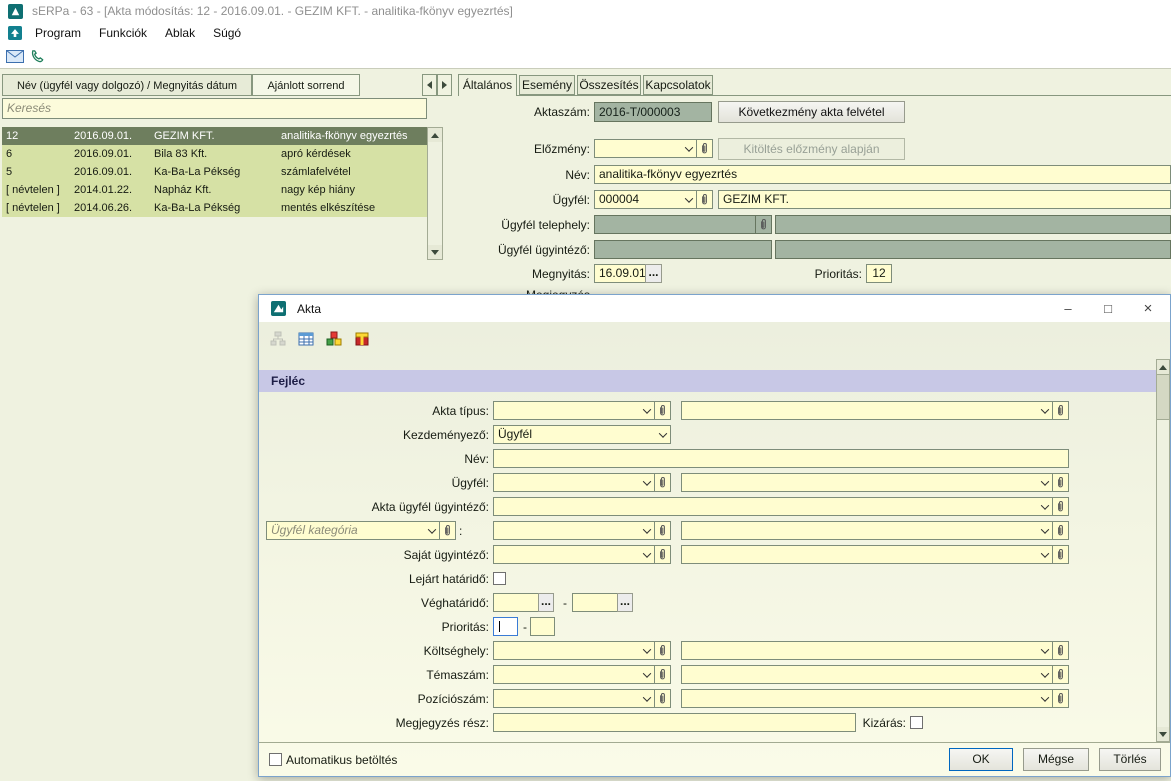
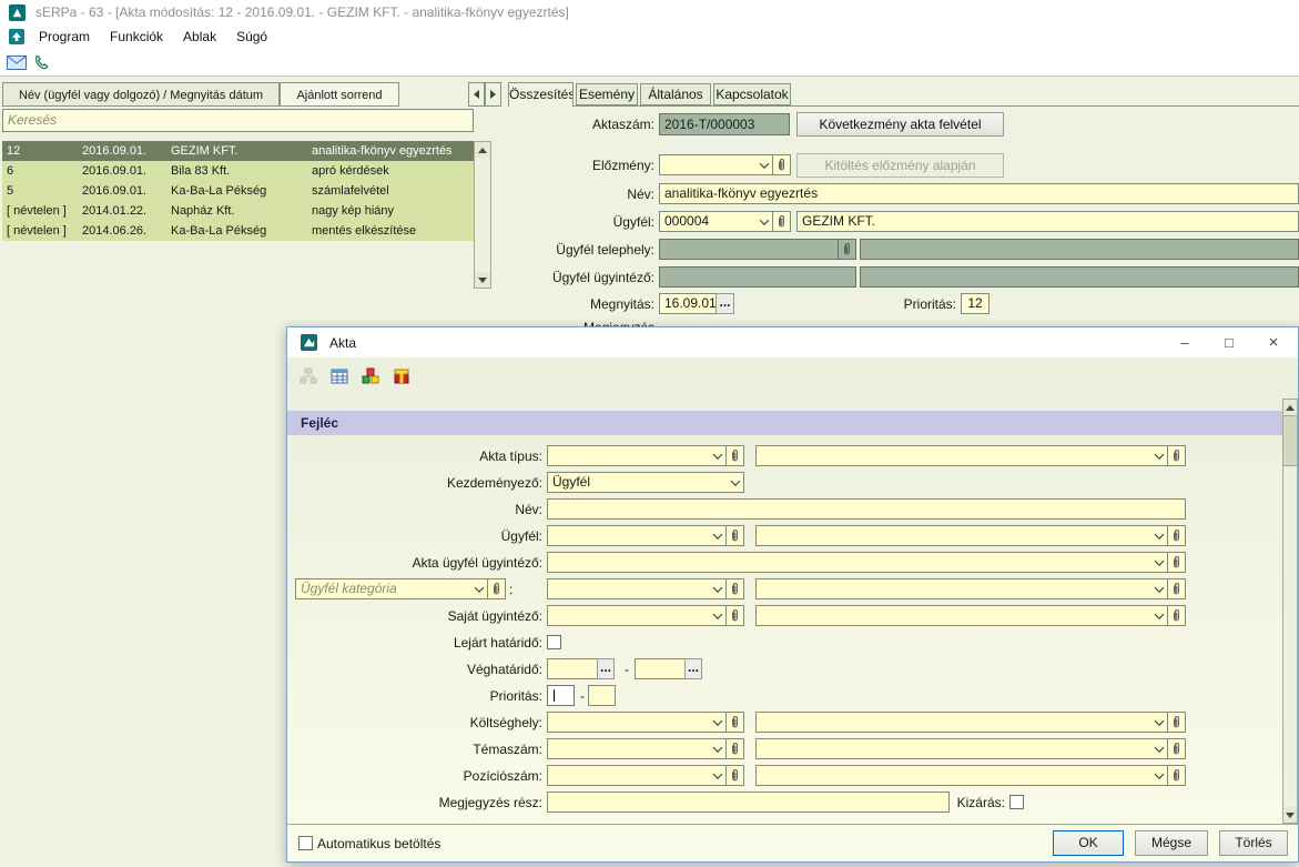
  sERPa - 63 - [Akta módosítás: 12 - 2016.09.01. - GEZIM KFT. - analitika-fkönyv egyezrtés]
  Program
  Funkciók
  Ablak
  Súgó
  Név (ügyfél vagy dolgozó) / Megnyitás dátum
  Ajánlott sorrend
  Keresés
  12
  2016.09.01.
  GEZIM KFT.
  analitika-fkönyv egyezrtés
  6
  2016.09.01.
  Bila 83 Kft.
  apró kérdések
  5
  2016.09.01.
  Ka-Ba-La Pékség
  számlafelvétel
  [ névtelen ]
  2014.01.22.
  Napház Kft.
  nagy kép hiány
  [ névtelen ]
  2014.06.26.
  Ka-Ba-La Pékség
  mentés elkészítése
- Általános
+ Összesítés
  Esemény
- Összesítés
+ Általános
  Kapcsolatok
  Aktaszám:
  2016-T/000003
  Következmény akta felvétel
  Előzmény:
  Kitöltés előzmény alapján
  Név:
  analitika-fkönyv egyezrtés
  Ügyfél:
  000004
  GEZIM KFT.
  Ügyfél telephely:
  Ügyfél ügyintéző:
  Megnyitás:
  16.09.01
  ...
  Prioritás:
  12
  Akta
  –
  □
  ×
  Fejléc
  Akta típus:
  Kezdeményező:
  Ügyfél
  Név:
  Ügyfél:
  Akta ügyfél ügyintéző:
  Ügyfél kategória
  :
  Saját ügyintéző:
  Lejárt határidő:
  Véghatáridő:
  ...
  -
  ...
  Prioritás:
  -
  Költséghely:
  Témaszám:
  Pozíciószám:
  Megjegyzés rész:
  Kizárás:
  Automatikus betöltés
  OK
  Mégse
  Törlés
